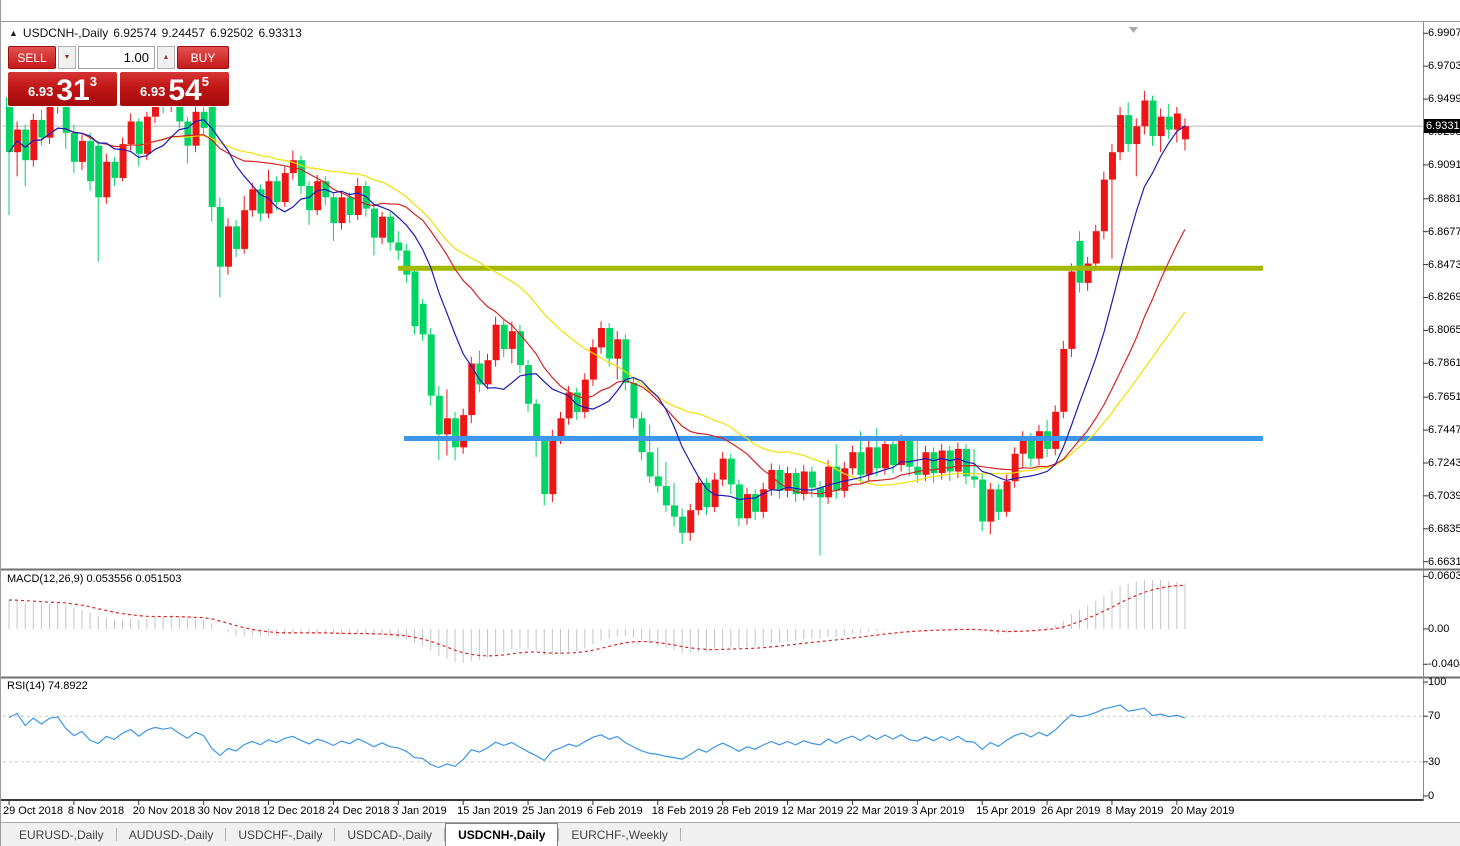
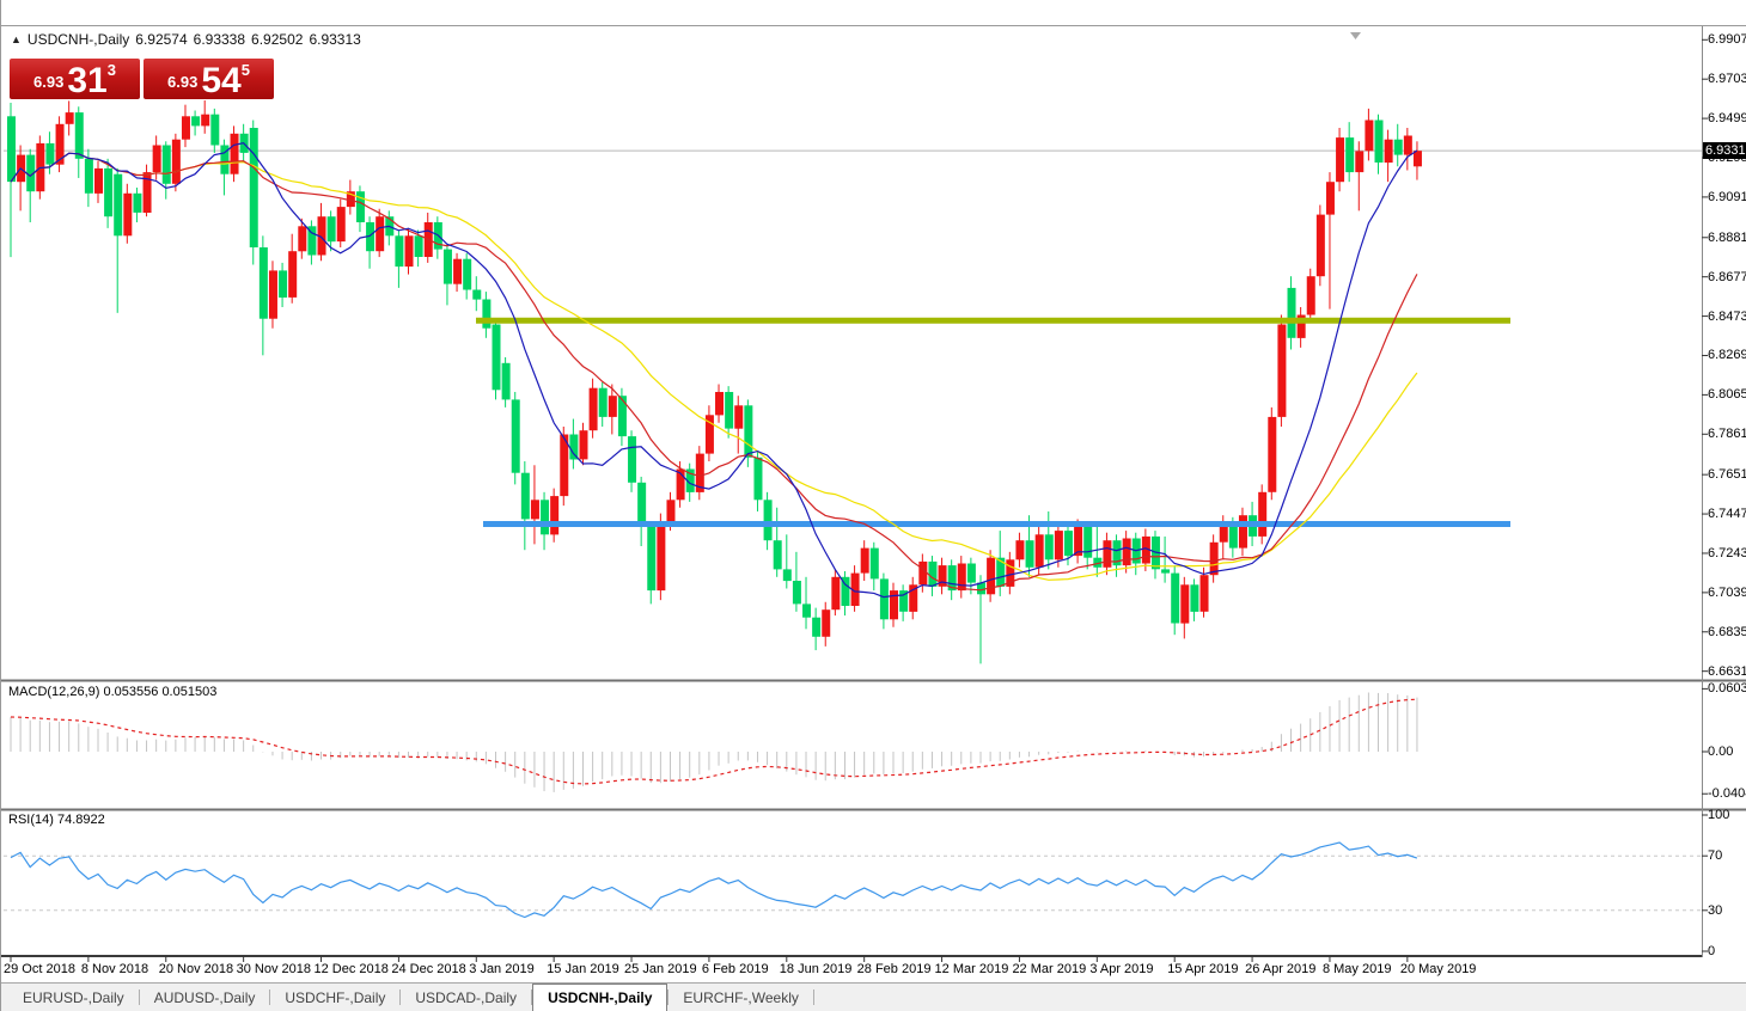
  ▲
  USDCNH-,Daily
  6.92574
- 9.24457
+ 6.93338
  6.92502
  6.93313
- SELL
- 1.00
- BUY
  6.93
  31
  3
  6.93
  54
  5
  MACD(12,26,9) 0.053556 0.051503
  RSI(14) 74.8922
  6.9907
  6.9703
  6.9499
  6.9091
  6.8881
  6.8677
  6.8473
  6.8269
  6.8065
  6.7861
  6.7651
  6.7447
  6.7243
  6.7039
  6.6835
  6.6631
  0.0603
  0.00
  100
  70
  30
  0
  6.9331
  29 Oct 2018
  8 Nov 2018
  20 Nov 2018
  30 Nov 2018
  12 Dec 2018
  24 Dec 2018
  3 Jan 2019
  15 Jan 2019
  25 Jan 2019
  6 Feb 2019
- 18 Feb 2019
+ 18 Jun 2019
  28 Feb 2019
  12 Mar 2019
  22 Mar 2019
  3 Apr 2019
  15 Apr 2019
  26 Apr 2019
  8 May 2019
  20 May 2019
  EURUSD-,Daily
  AUDUSD-,Daily
  USDCHF-,Daily
  USDCAD-,Daily
  USDCNH-,Daily
  EURCHF-,Weekly
